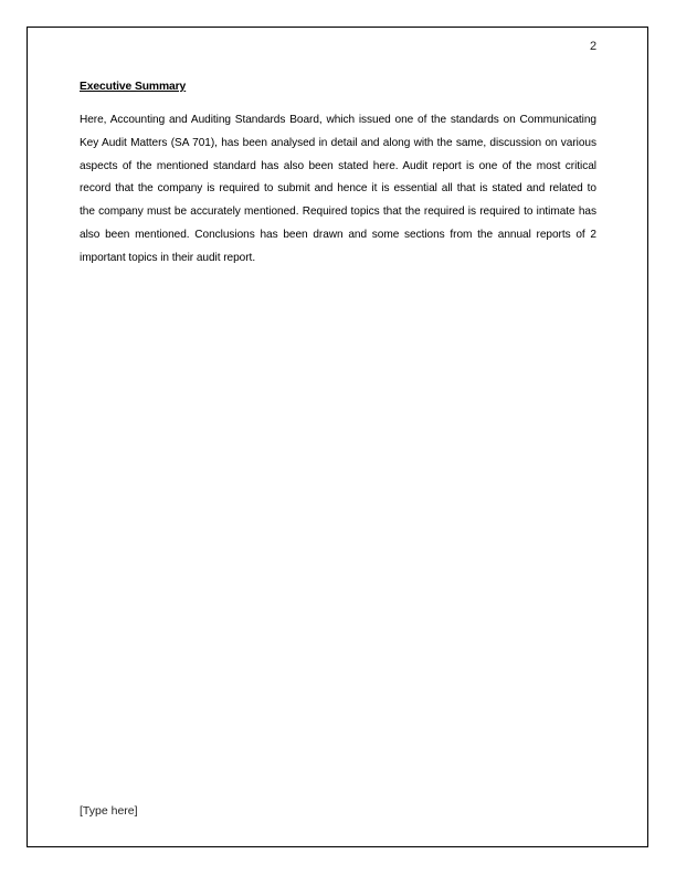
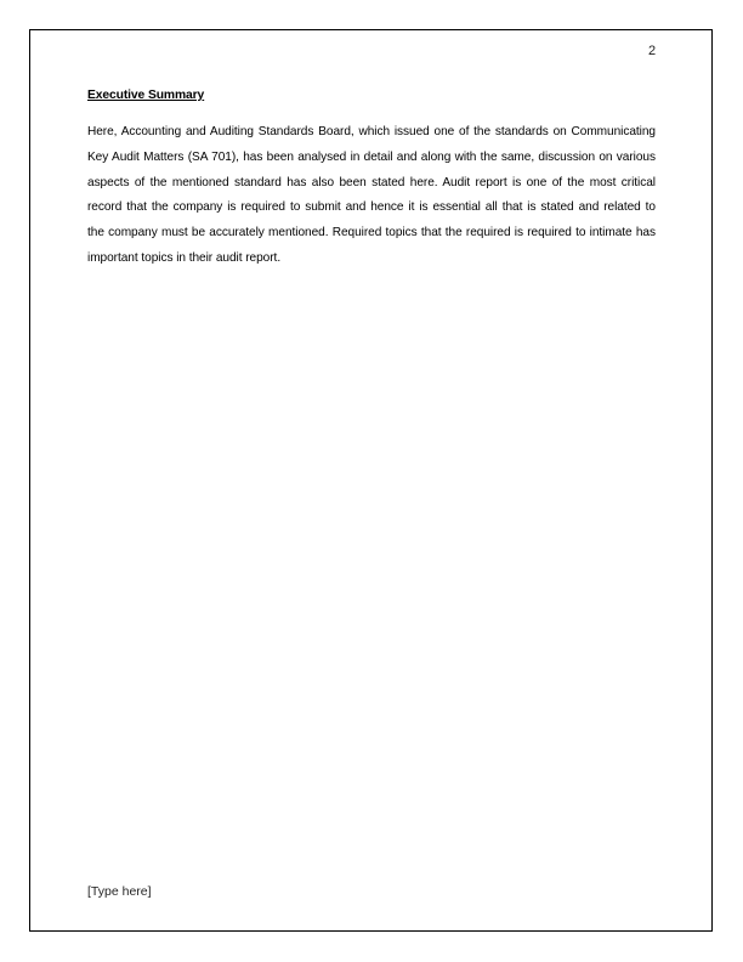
  2
  Executive Summary
  Here, Accounting and Auditing Standards Board, which issued one of the standards on Communicating
  Key Audit Matters (SA 701), has been analysed in detail and along with the same, discussion on various
  aspects of the mentioned standard has also been stated here. Audit report is one of the most critical
  record that the company is required to submit and hence it is essential all that is stated and related to
  the company must be accurately mentioned. Required topics that the required is required to intimate has
- also been mentioned. Conclusions has been drawn and some sections from the annual reports of 2
  important topics in their audit report.
  [Type here]
